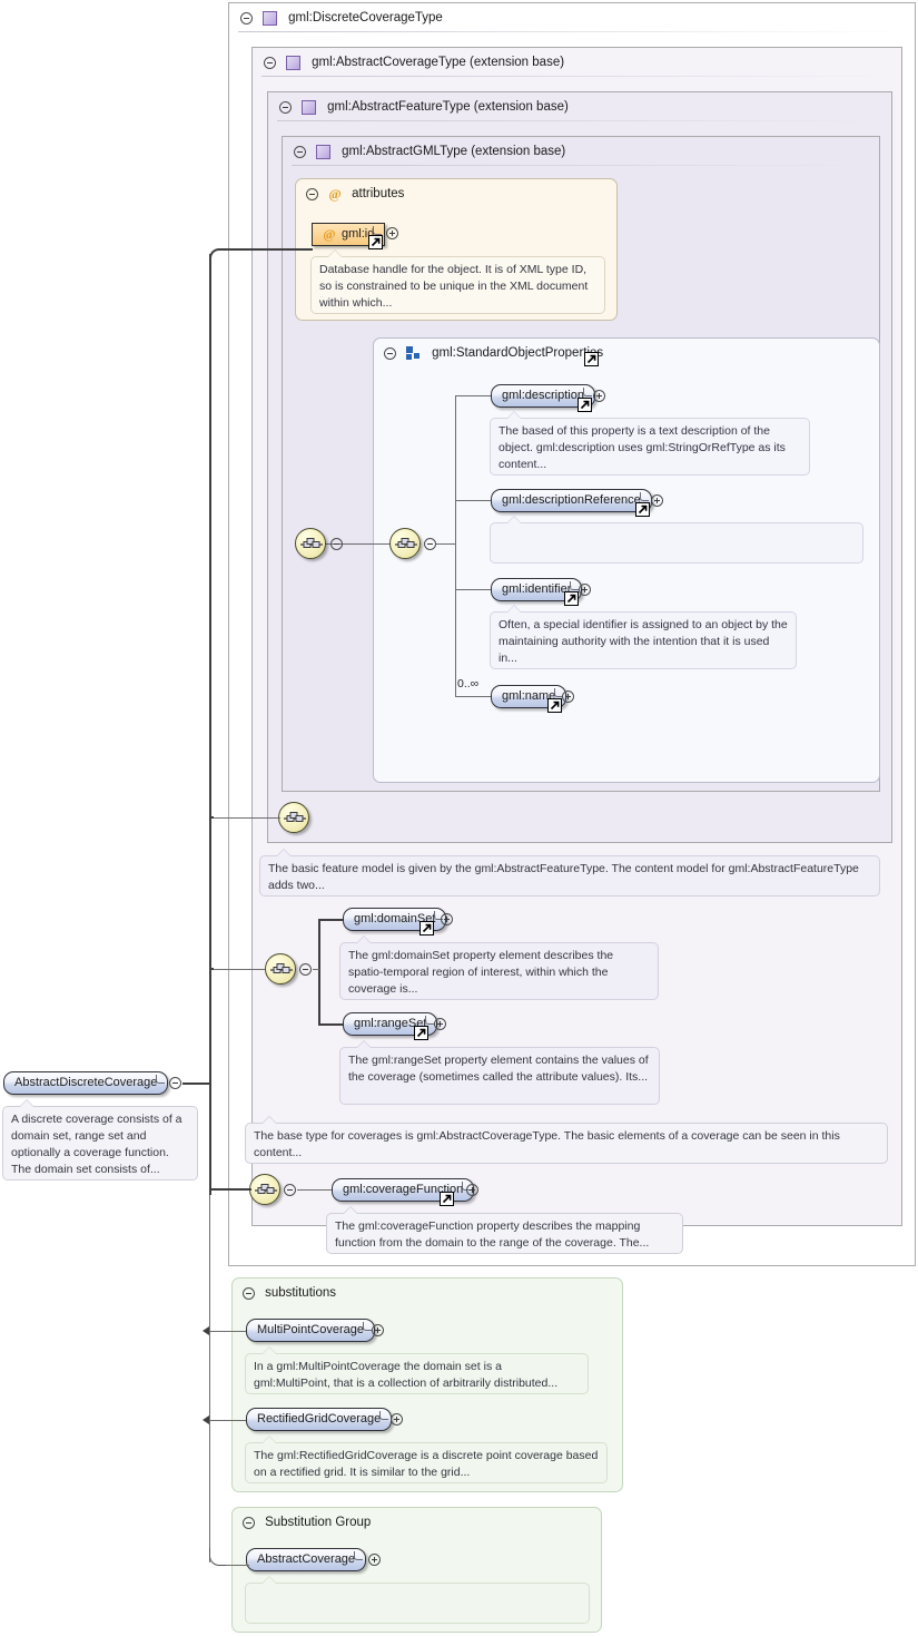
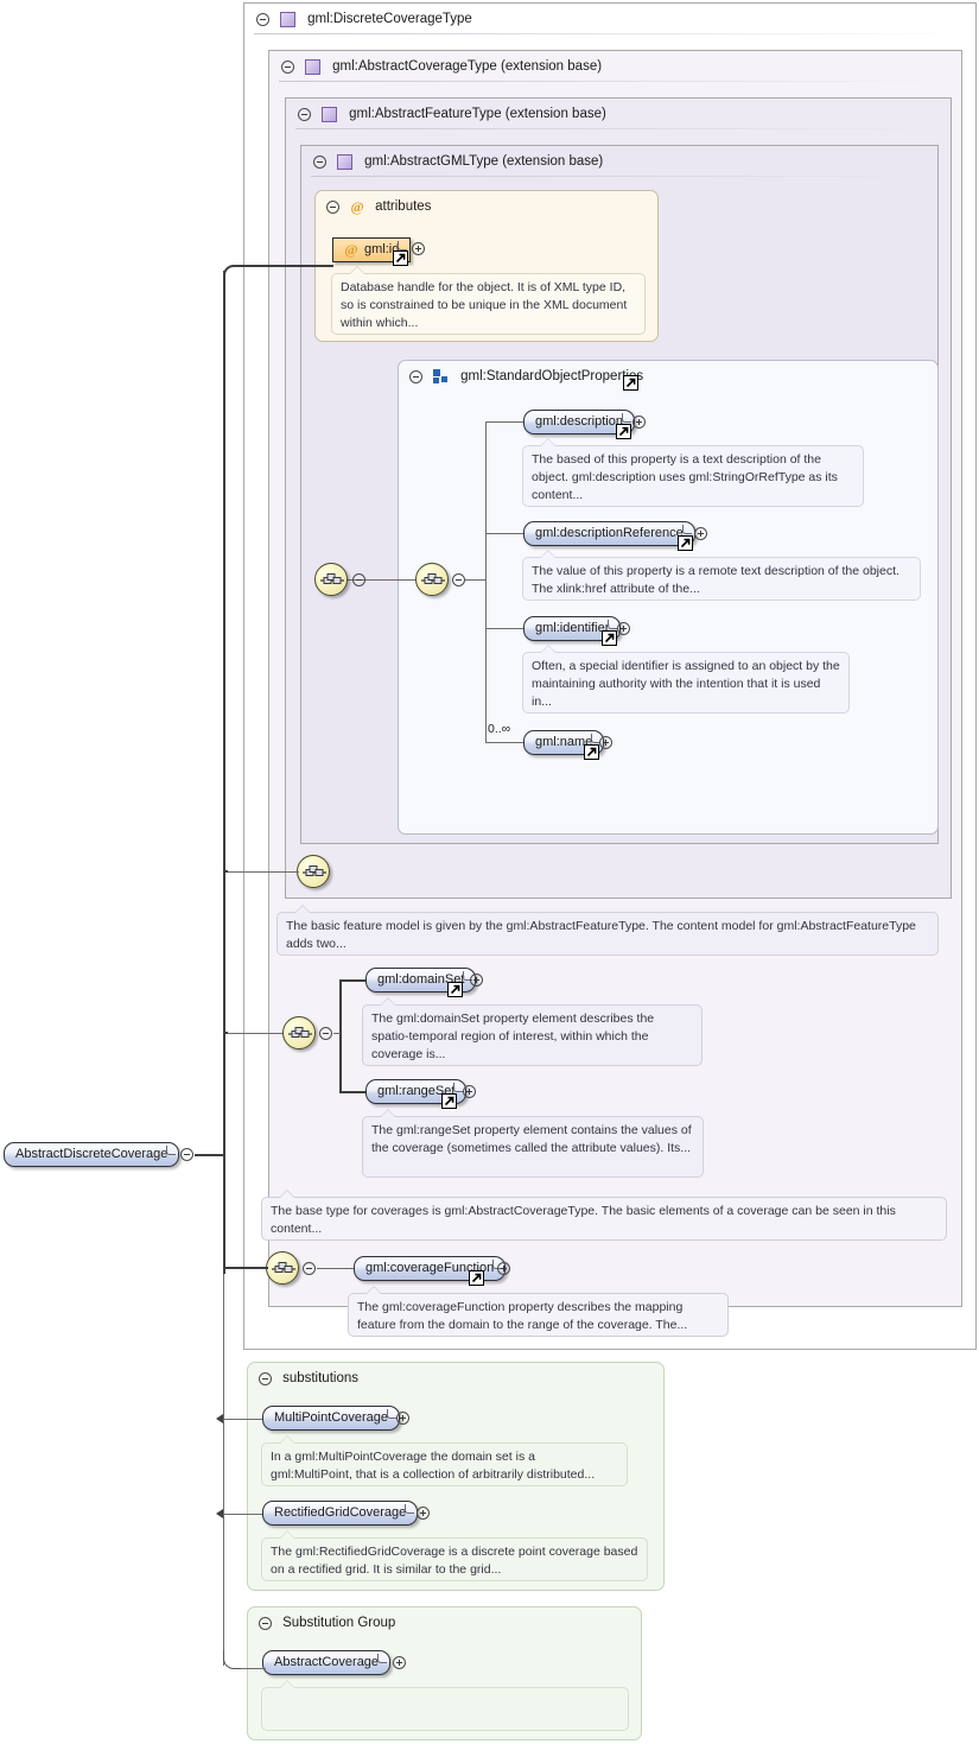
  gml:DiscreteCoverageType
  gml:AbstractCoverageType (extension base)
  gml:AbstractFeatureType (extension base)
  gml:AbstractGMLType (extension base)
  @ attributes
  @ gml:id
  Database handle for the object. It is of XML type ID, so is constrained to be unique in the XML document within which...
  gml:StandardObjectPropers
  gml:description
  The based of this property is a text description of the object. gml:description uses gml:StringOrRefType as its content...
  gml:descriptionReference
+ The value of this property is a remote text description of the object. The xlink:href attribute of the...
  gml:identifier
  Often, a special identifier is assigned to an object by the maintaining authority with the intention that it is used in...
  0..∞
  gml:name
  The basic feature model is given by the gml:AbstractFeatureType. The content model for gml:AbstractFeatureType adds two...
  gml:domainSet
  The gml:domainSet property element describes the spatio-temporal region of interest, within which the coverage is...
  gml:rangeSet
  The gml:rangeSet property element contains the values of the coverage (sometimes called the attribute values). Its...
  The base type for coverages is gml:AbstractCoverageType. The basic elements of a coverage can be seen in this content...
  gml:coverageFunction
- The gml:coverageFunction property describes the mapping function from the domain to the range of the coverage. The...
+ The gml:coverageFunction property describes the mapping feature from the domain to the range of the coverage. The...
  substitutions
  MultiPointCoverage
  In a gml:MultiPointCoverage the domain set is a gml:MultiPoint, that is a collection of arbitrarily distributed...
  RectifiedGridCoverage
  The gml:RectifiedGridCoverage is a discrete point coverage based on a rectified grid. It is similar to the grid...
  Substitution Group
  AbstractCoverage
  AbstractDiscreteCoverage
- A discrete coverage consists of a domain set, range set and optionally a coverage function. The domain set consists of...
